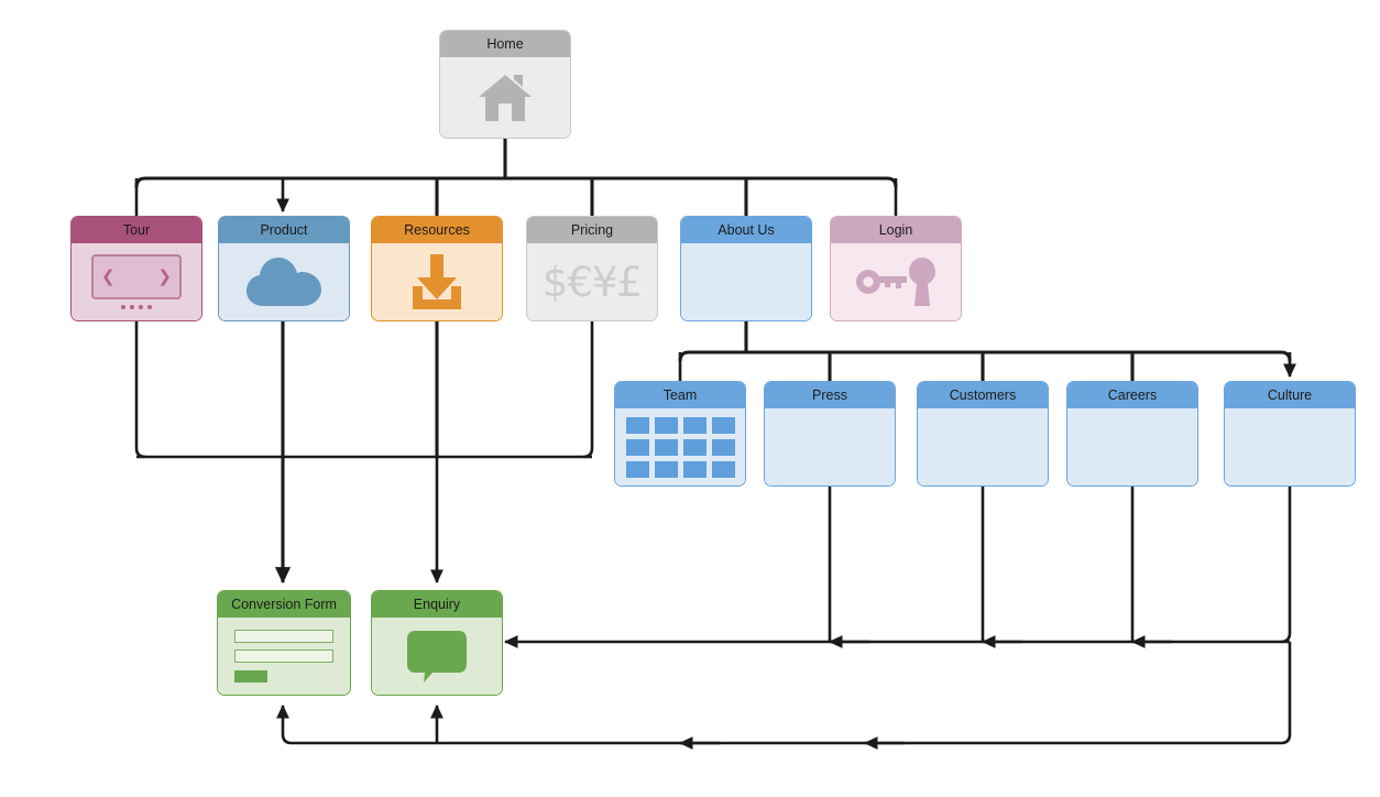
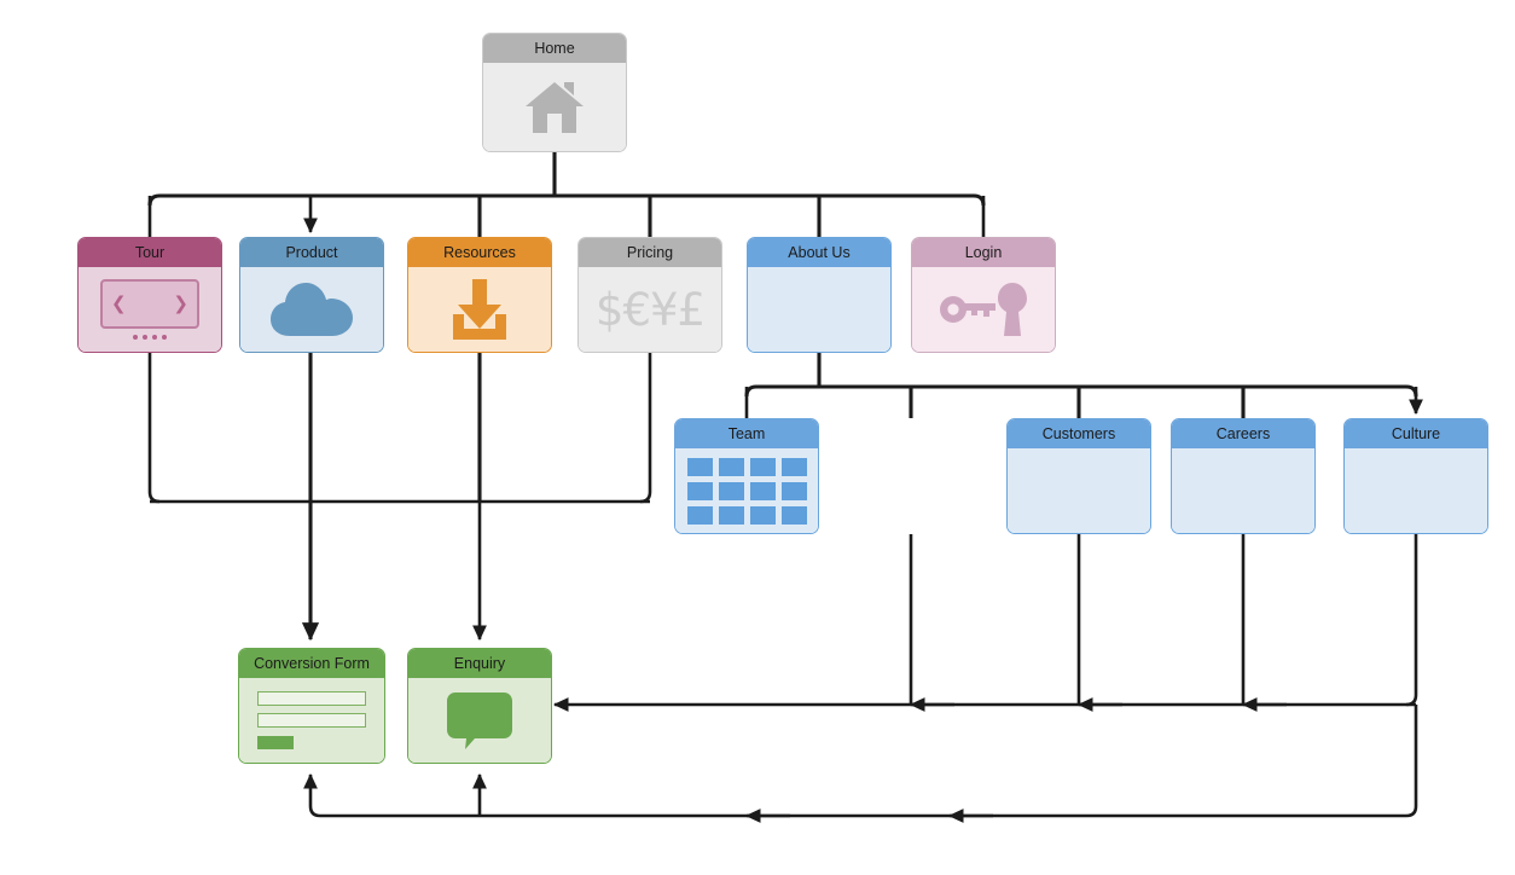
  Home
  Tour
  ❮
  ❯
  Product
  Resources
  Pricing
  $€¥£
  About Us
  Login
  Team
- Press
  Customers
  Careers
  Culture
  Conversion Form
  Enquiry
